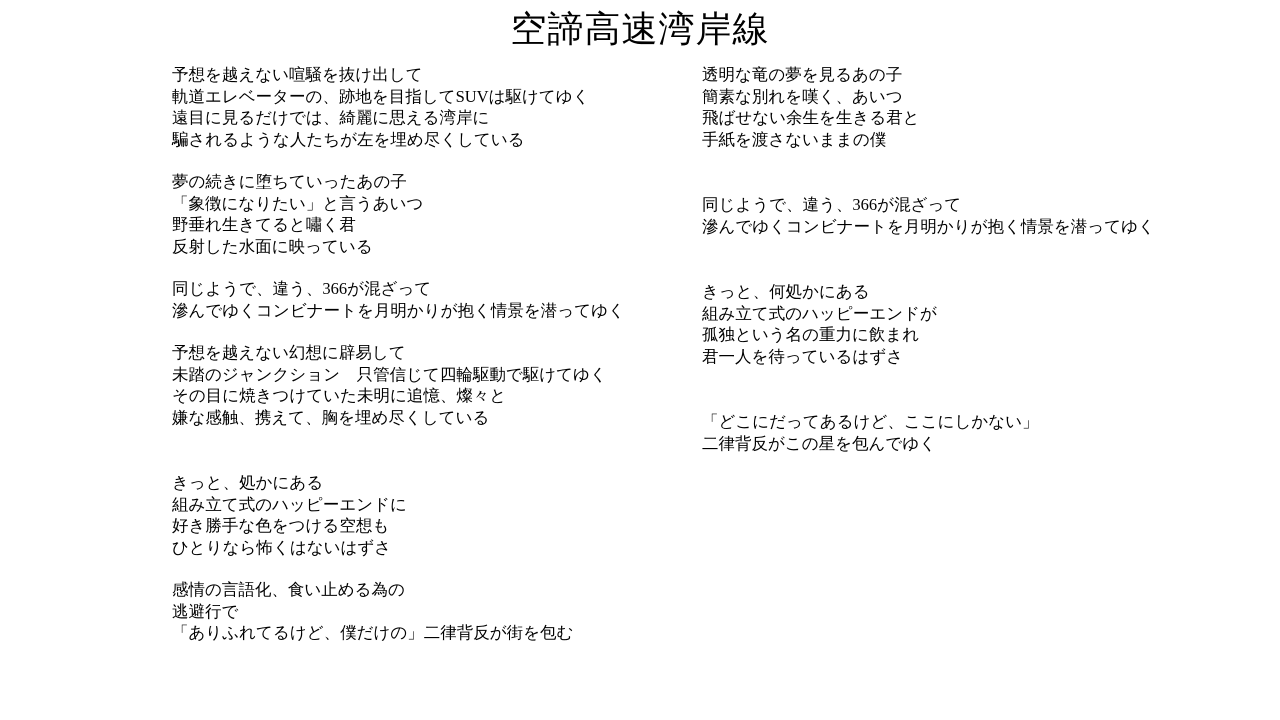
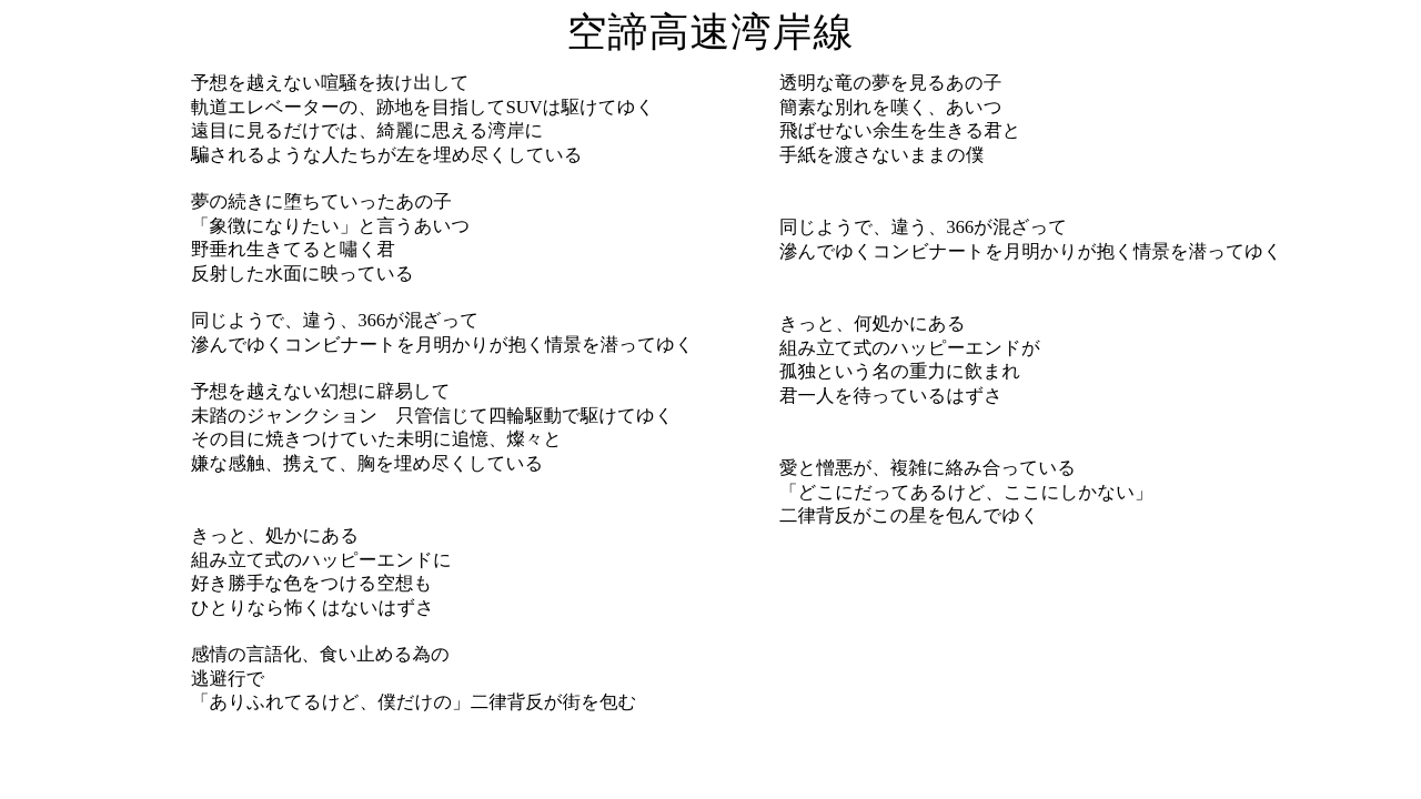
  空諦高速湾岸線
  予想を越えない喧騒を抜け出して
  軌道エレベーターの、跡地を目指してSUVは駆けてゆく
  遠目に見るだけでは、綺麗に思える湾岸に
  騙されるような人たちが左を埋め尽くしている
  夢の続きに堕ちていったあの子
  「象徴になりたい」と言うあいつ
  野垂れ生きてると嘯く君
  反射した水面に映っている
  同じようで、違う、366が混ざって
  滲んでゆくコンビナートを月明かりが抱く情景を潜ってゆく
  予想を越えない幻想に辟易して
  未踏のジャンクション 只管信じて四輪駆動で駆けてゆく
  その目に焼きつけていた未明に追憶、燦々と
  嫌な感触、携えて、胸を埋め尽くしている
  きっと、処かにある
  組み立て式のハッピーエンドに
  好き勝手な色をつける空想も
  ひとりなら怖くはないはずさ
  感情の言語化、食い止める為の
  逃避行で
  「ありふれてるけど、僕だけの」二律背反が街を包む
  透明な竜の夢を見るあの子
  簡素な別れを嘆く、あいつ
  飛ばせない余生を生きる君と
  手紙を渡さないままの僕
  同じようで、違う、366が混ざって
  滲んでゆくコンビナートを月明かりが抱く情景を潜ってゆく
  きっと、何処かにある
  組み立て式のハッピーエンドが
  孤独という名の重力に飲まれ
  君一人を待っているはずさ
+ 愛と憎悪が、複雑に絡み合っている
  「どこにだってあるけど、ここにしかない」
  二律背反がこの星を包んでゆく
